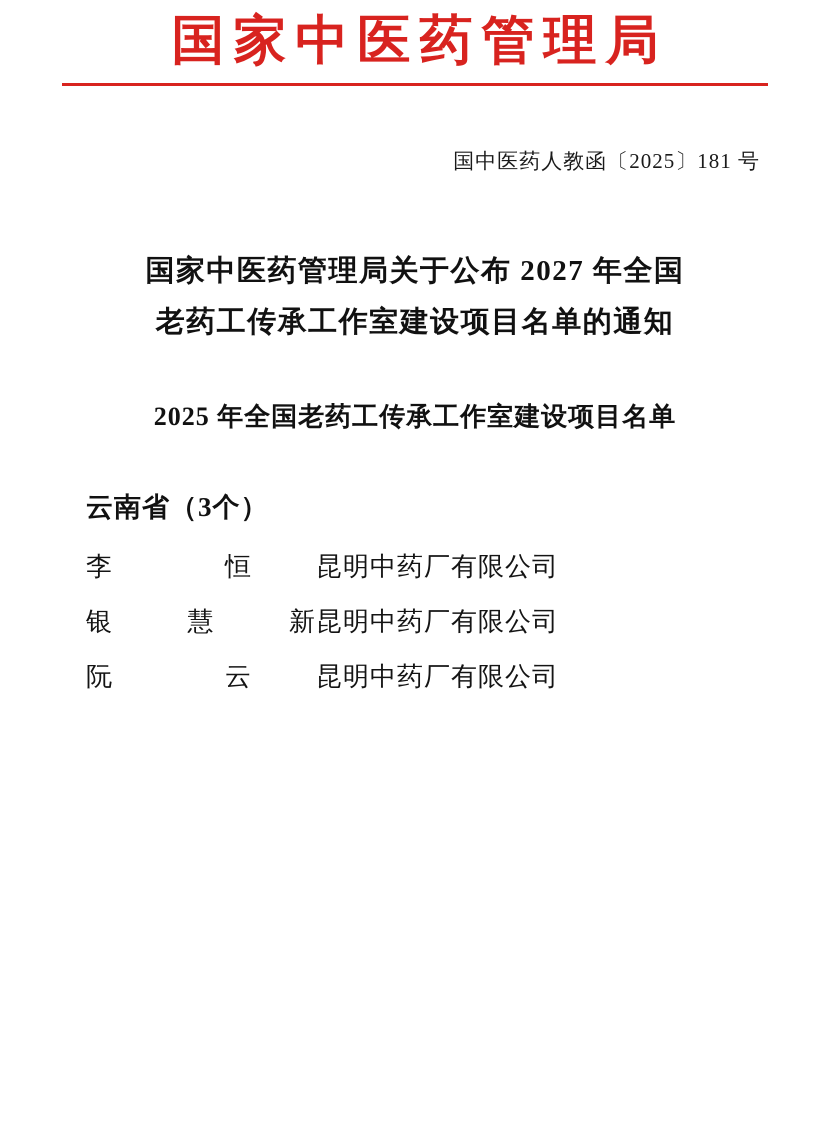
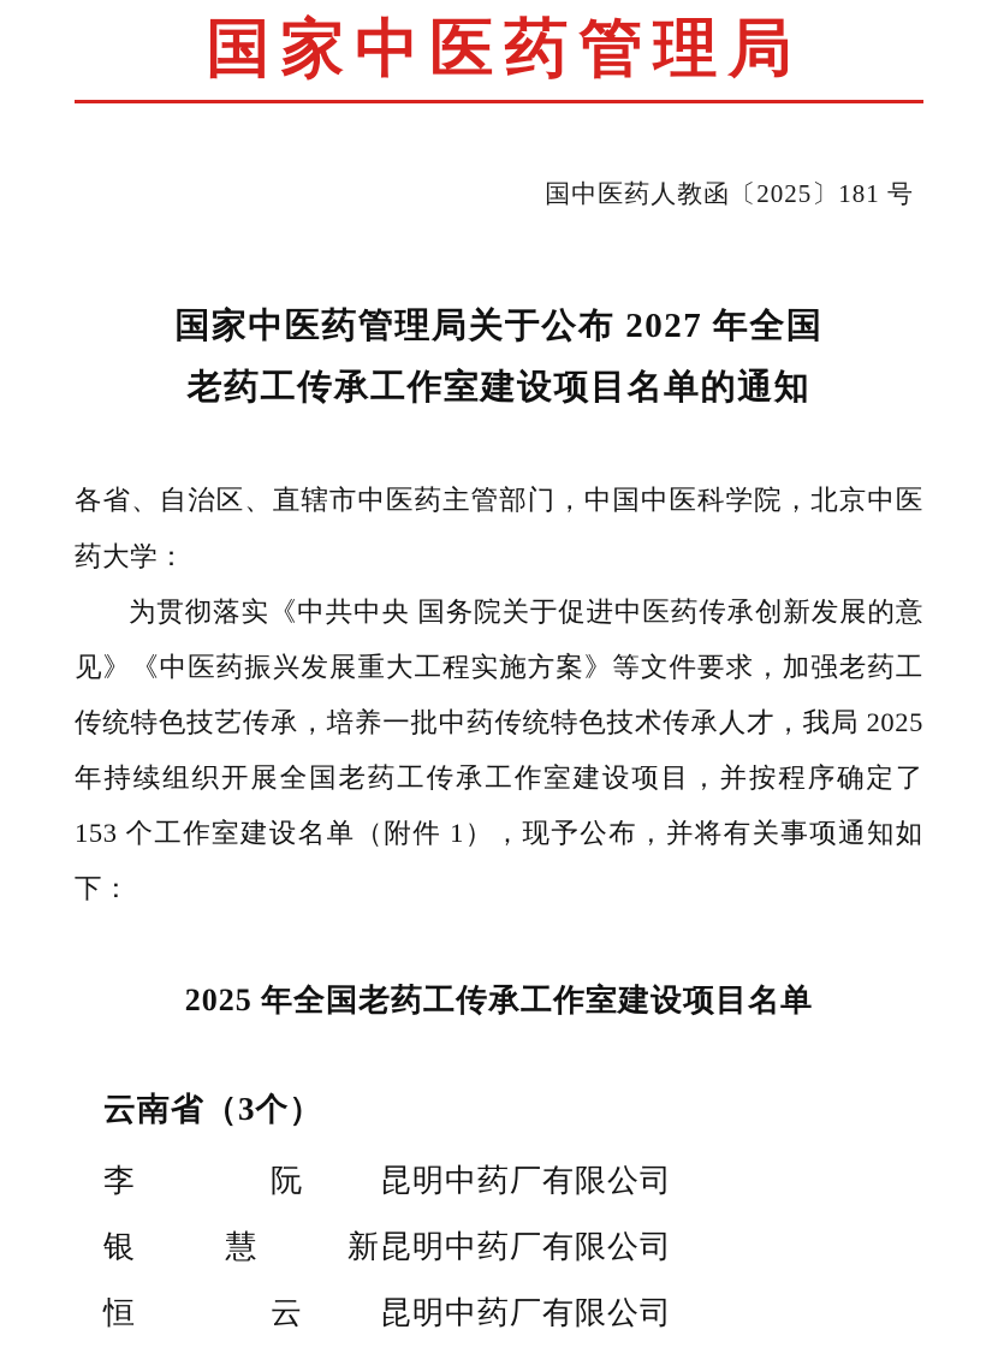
  国家中医药管理局
  国中医药人教函〔2025〕181 号
  国家中医药管理局关于公布 2027 年全国
  老药工传承工作室建设项目名单的通知
+ 各省、自治区、直辖市中医药主管部门，中国中医科学院，北京中医药大学：
+ 为贯彻落实《中共中央 国务院关于促进中医药传承创新发展的意见》《中医药振兴发展重大工程实施方案》等文件要求，加强老药工传统特色技艺传承，培养一批中药传统特色技术传承人才，我局 2025 年持续组织开展全国老药工传承工作室建设项目，并按程序确定了 153 个工作室建设名单（附件 1），现予公布，并将有关事项通知如下：
  2025 年全国老药工传承工作室建设项目名单
  云南省（3个）
  李
- 恒
+ 阮
  昆明中药厂有限公司
  银
  慧
  新
  昆明中药厂有限公司
- 阮
+ 恒
  云
  昆明中药厂有限公司
